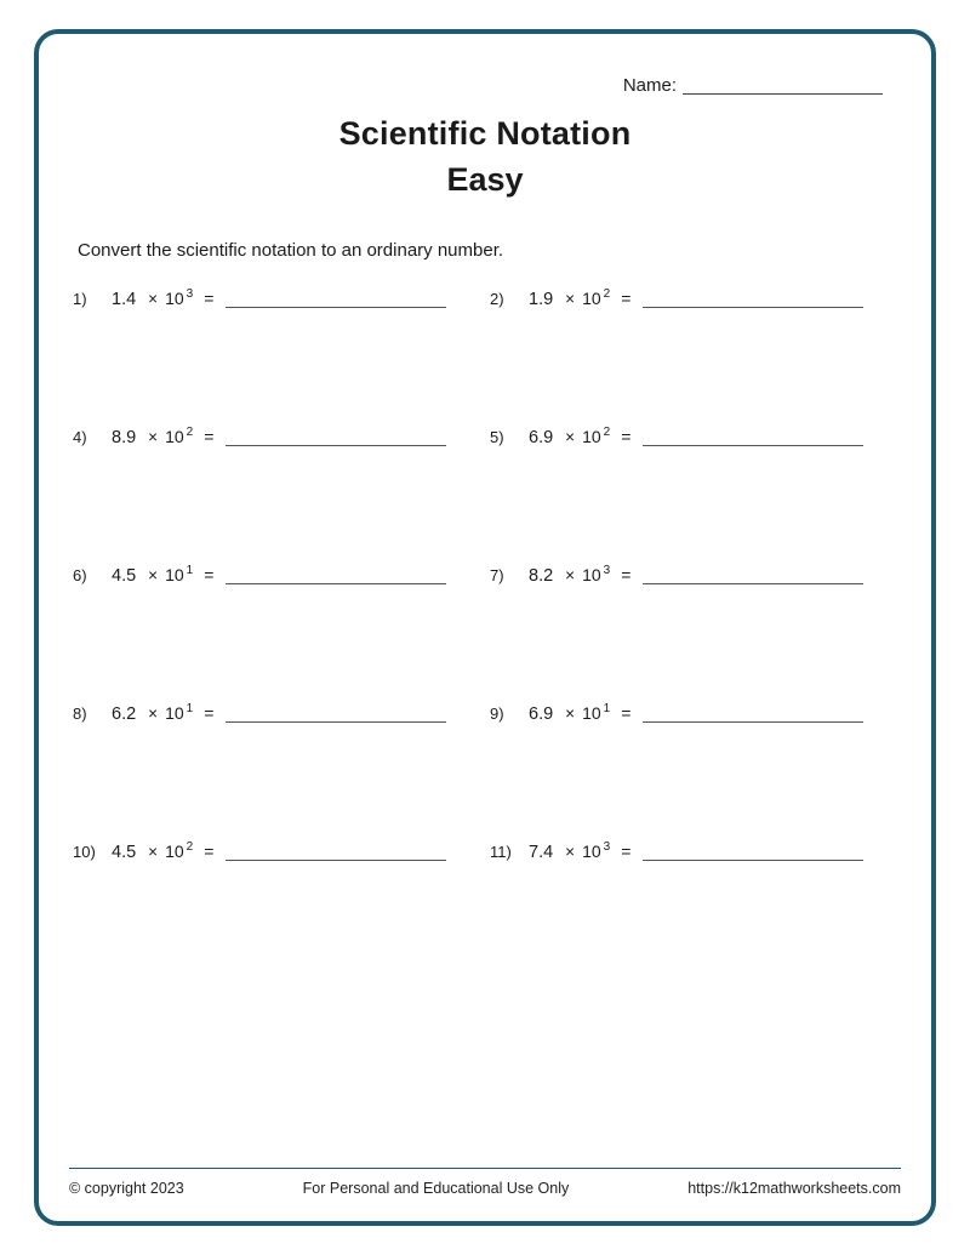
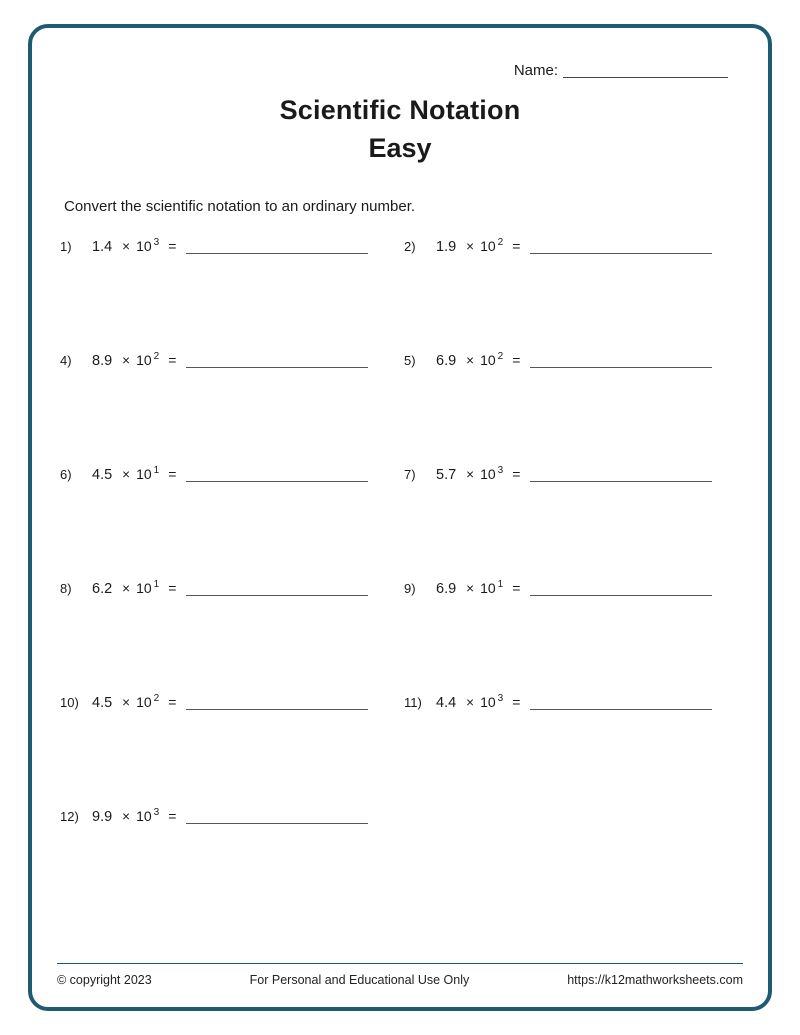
  Name:
  Scientific Notation
  Easy
  Convert the scientific notation to an ordinary number.
  1) 1.4 × 10 3 =
  2) 1.9 × 10 2 =
  4) 8.9 × 10 2 =
  5) 6.9 × 10 2 =
  6) 4.5 × 10 1 =
- 7) 8.2 × 10 3 =
+ 7) 5.7 × 10 3 =
  8) 6.2 × 10 1 =
  9) 6.9 × 10 1 =
  10) 4.5 × 10 2 =
- 11) 7.4 × 10 3 =
+ 11) 4.4 × 10 3 =
+ 12) 9.9 × 10 3 =
  © copyright 2023
  For Personal and Educational Use Only
  https://k12mathworksheets.com
